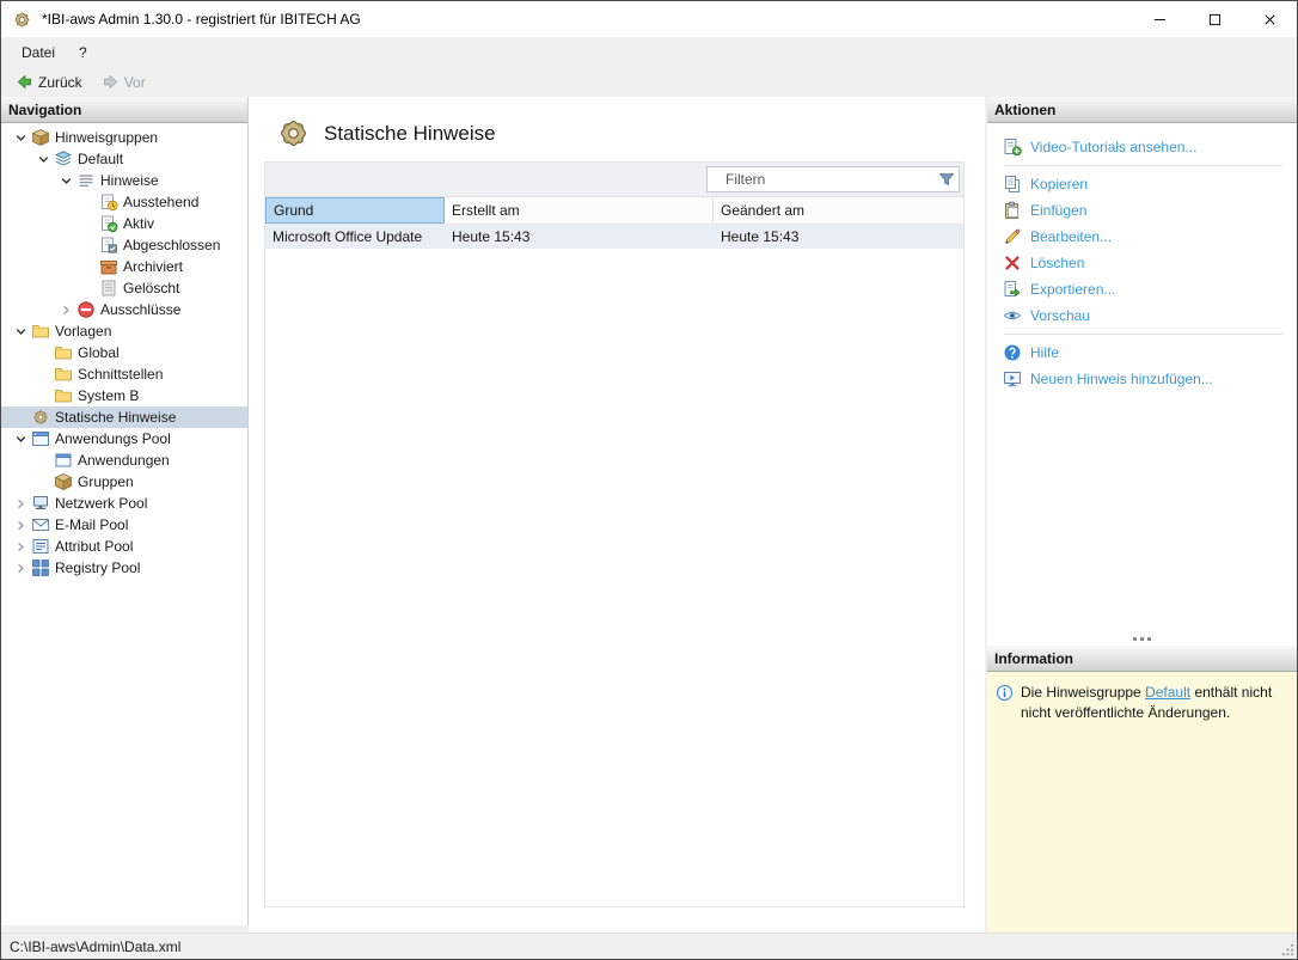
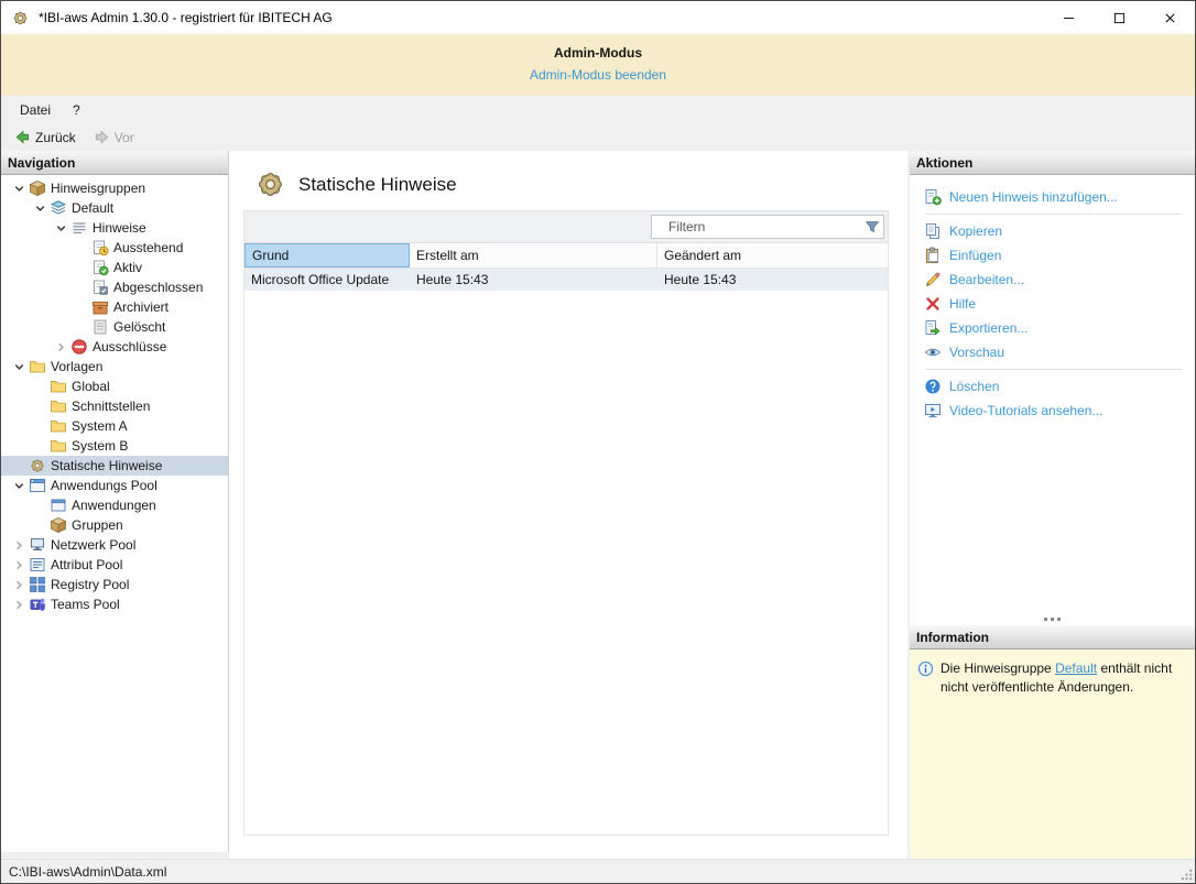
  *IBI-aws Admin 1.30.0 - registriert für IBITECH AG
+ Admin-Modus
+ Admin-Modus beenden
  Datei
  ?
  Zurück
  Vor
  Navigation
  Hinweisgruppen
  Default
  Hinweise
  Ausstehend
  Aktiv
  Abgeschlossen
  Archiviert
  Gelöscht
  Ausschlüsse
  Vorlagen
  Global
  Schnittstellen
+ System A
  System B
  Statische Hinweise
  Anwendungs Pool
  Anwendungen
  Gruppen
  Netzwerk Pool
- E-Mail Pool
  Attribut Pool
  Registry Pool
+ Teams Pool
  Statische Hinweise
  Filtern
  Grund
  Erstellt am
  Geändert am
  Microsoft Office Update
  Heute 15:43
  Heute 15:43
  Aktionen
- Video-Tutorials ansehen...
+ Neuen Hinweis hinzufügen...
  Kopieren
  Einfügen
  Bearbeiten...
- Löschen
+ Hilfe
  Exportieren...
  Vorschau
- Hilfe
+ Löschen
- Neuen Hinweis hinzufügen...
+ Video-Tutorials ansehen...
  Information
  Die Hinweisgruppe Default enthält nicht nicht veröffentlichte Änderungen.
  C:\IBI-aws\Admin\Data.xml
